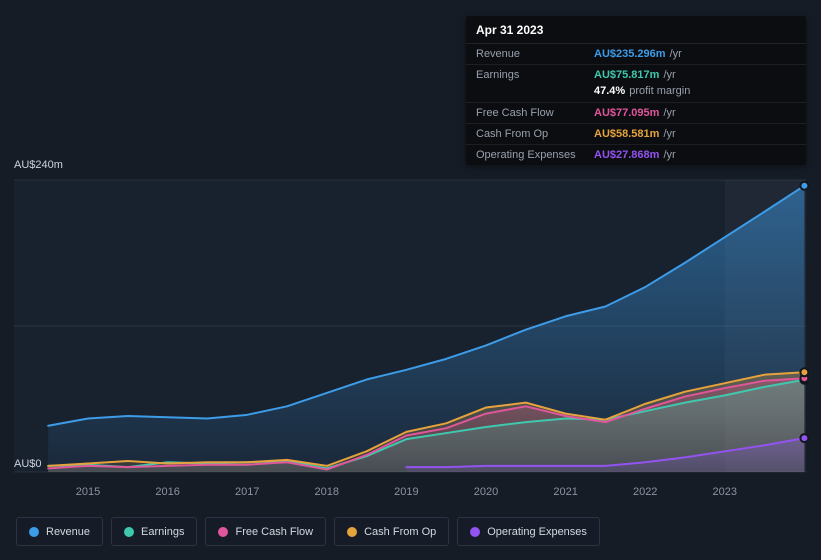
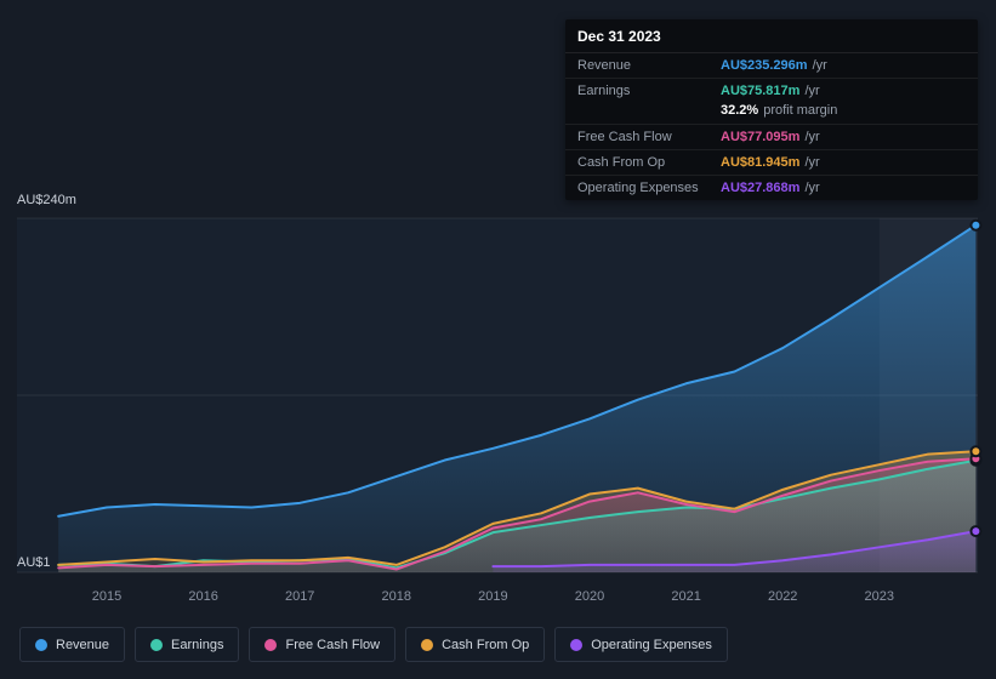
  2015
  2016
  2017
  2018
  2019
  2020
  2021
  2022
  2023
  AU$240m
- AU$0
+ AU$1
- Apr 31 2023
+ Dec 31 2023
  Revenue
  AU$235.296m /yr
  Earnings
  AU$75.817m /yr
- 47.4% profit margin
+ 32.2% profit margin
  Free Cash Flow
  AU$77.095m /yr
  Cash From Op
- AU$58.581m /yr
+ AU$81.945m /yr
  Operating Expenses
  AU$27.868m /yr
  Revenue
  Earnings
  Free Cash Flow
  Cash From Op
  Operating Expenses
